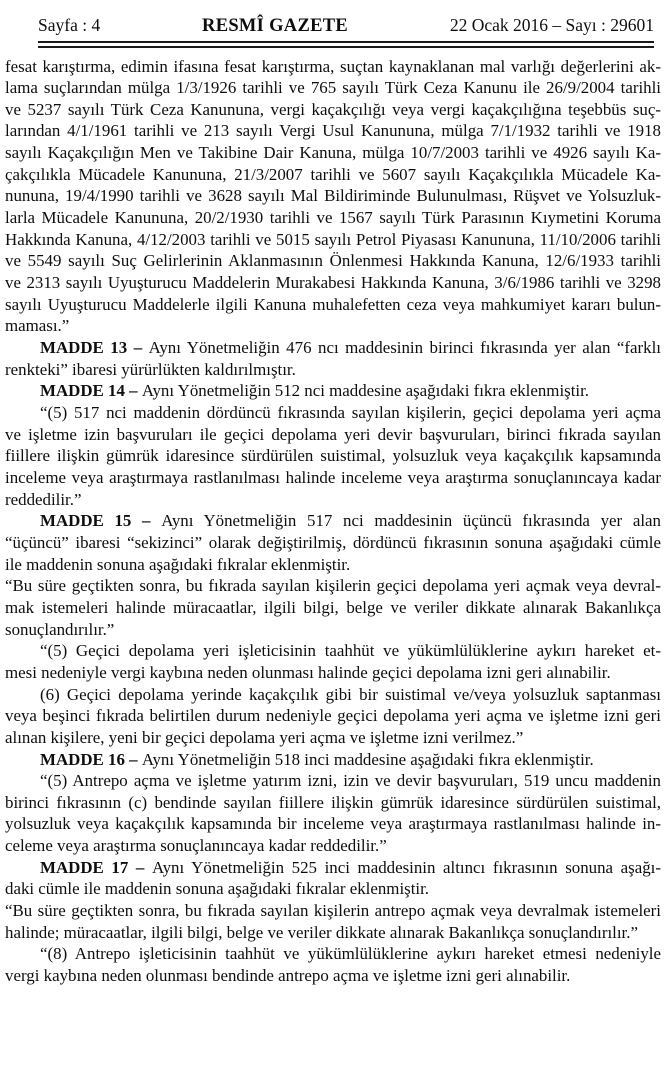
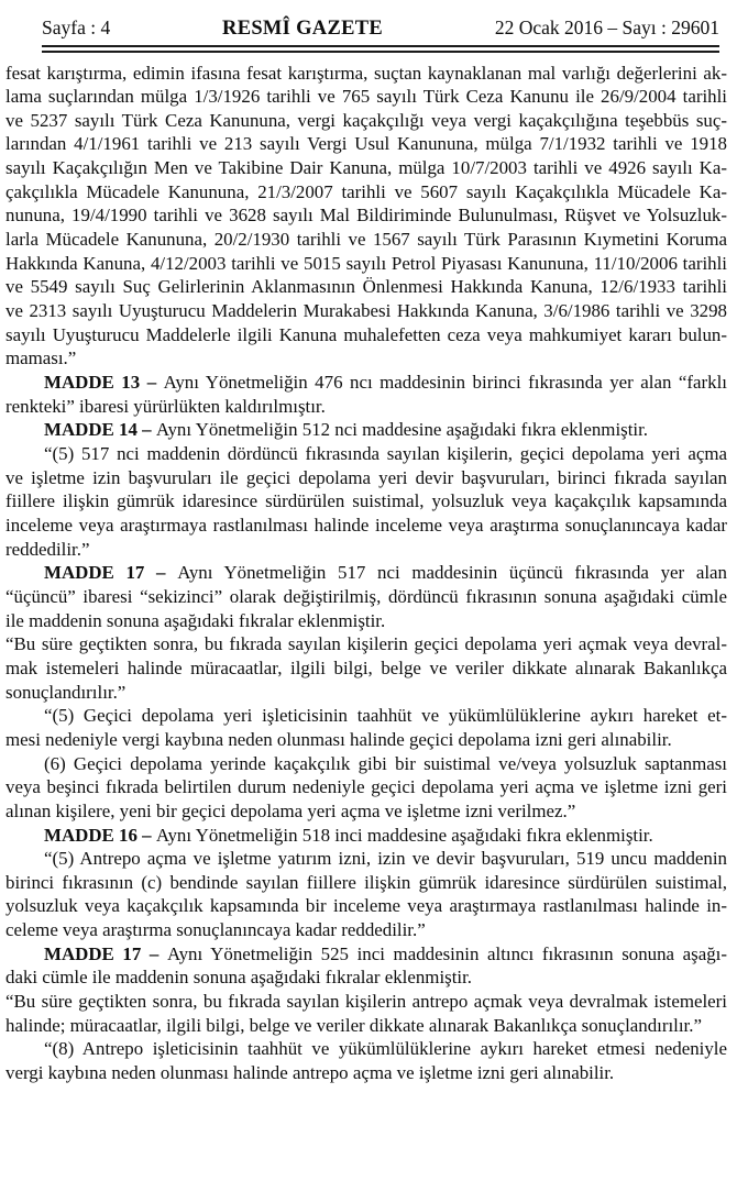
  Sayfa : 4
  RESMÎ GAZETE
  22 Ocak 2016 – Sayı : 29601
  fesat karıştırma, edimin ifasına fesat karıştırma, suçtan kaynaklanan mal varlığı değerlerini ak-
  lama suçlarından mülga 1/3/1926 tarihli ve 765 sayılı Türk Ceza Kanunu ile 26/9/2004 tarihli
  ve 5237 sayılı Türk Ceza Kanununa, vergi kaçakçılığı veya vergi kaçakçılığına teşebbüs suç-
  larından 4/1/1961 tarihli ve 213 sayılı Vergi Usul Kanununa, mülga 7/1/1932 tarihli ve 1918
  sayılı Kaçakçılığın Men ve Takibine Dair Kanuna, mülga 10/7/2003 tarihli ve 4926 sayılı Ka-
  çakçılıkla Mücadele Kanununa, 21/3/2007 tarihli ve 5607 sayılı Kaçakçılıkla Mücadele Ka-
  nununa, 19/4/1990 tarihli ve 3628 sayılı Mal Bildiriminde Bulunulması, Rüşvet ve Yolsuzluk-
  larla Mücadele Kanununa, 20/2/1930 tarihli ve 1567 sayılı Türk Parasının Kıymetini Koruma
  Hakkında Kanuna, 4/12/2003 tarihli ve 5015 sayılı Petrol Piyasası Kanununa, 11/10/2006 tarihli
  ve 5549 sayılı Suç Gelirlerinin Aklanmasının Önlenmesi Hakkında Kanuna, 12/6/1933 tarihli
  ve 2313 sayılı Uyuşturucu Maddelerin Murakabesi Hakkında Kanuna, 3/6/1986 tarihli ve 3298
  sayılı Uyuşturucu Maddelerle ilgili Kanuna muhalefetten ceza veya mahkumiyet kararı bulun-
  maması.”
  MADDE 13 – Aynı Yönetmeliğin 476 ncı maddesinin birinci fıkrasında yer alan “farklı
  renkteki” ibaresi yürürlükten kaldırılmıştır.
  MADDE 14 – Aynı Yönetmeliğin 512 nci maddesine aşağıdaki fıkra eklenmiştir.
  “(5) 517 nci maddenin dördüncü fıkrasında sayılan kişilerin, geçici depolama yeri açma
  ve işletme izin başvuruları ile geçici depolama yeri devir başvuruları, birinci fıkrada sayılan
  fiillere ilişkin gümrük idaresince sürdürülen suistimal, yolsuzluk veya kaçakçılık kapsamında
  inceleme veya araştırmaya rastlanılması halinde inceleme veya araştırma sonuçlanıncaya kadar
  reddedilir.”
- MADDE 15 – Aynı Yönetmeliğin 517 nci maddesinin üçüncü fıkrasında yer alan
+ MADDE 17 – Aynı Yönetmeliğin 517 nci maddesinin üçüncü fıkrasında yer alan
  “üçüncü” ibaresi “sekizinci” olarak değiştirilmiş, dördüncü fıkrasının sonuna aşağıdaki cümle
  ile maddenin sonuna aşağıdaki fıkralar eklenmiştir.
  “Bu süre geçtikten sonra, bu fıkrada sayılan kişilerin geçici depolama yeri açmak veya devral-
  mak istemeleri halinde müracaatlar, ilgili bilgi, belge ve veriler dikkate alınarak Bakanlıkça
  sonuçlandırılır.”
  “(5) Geçici depolama yeri işleticisinin taahhüt ve yükümlülüklerine aykırı hareket et-
  mesi nedeniyle vergi kaybına neden olunması halinde geçici depolama izni geri alınabilir.
  (6) Geçici depolama yerinde kaçakçılık gibi bir suistimal ve/veya yolsuzluk saptanması
  veya beşinci fıkrada belirtilen durum nedeniyle geçici depolama yeri açma ve işletme izni geri
  alınan kişilere, yeni bir geçici depolama yeri açma ve işletme izni verilmez.”
  MADDE 16 – Aynı Yönetmeliğin 518 inci maddesine aşağıdaki fıkra eklenmiştir.
  “(5) Antrepo açma ve işletme yatırım izni, izin ve devir başvuruları, 519 uncu maddenin
  birinci fıkrasının (c) bendinde sayılan fiillere ilişkin gümrük idaresince sürdürülen suistimal,
  yolsuzluk veya kaçakçılık kapsamında bir inceleme veya araştırmaya rastlanılması halinde in-
  celeme veya araştırma sonuçlanıncaya kadar reddedilir.”
  MADDE 17 – Aynı Yönetmeliğin 525 inci maddesinin altıncı fıkrasının sonuna aşağı-
  daki cümle ile maddenin sonuna aşağıdaki fıkralar eklenmiştir.
  “Bu süre geçtikten sonra, bu fıkrada sayılan kişilerin antrepo açmak veya devralmak istemeleri
  halinde; müracaatlar, ilgili bilgi, belge ve veriler dikkate alınarak Bakanlıkça sonuçlandırılır.”
  “(8) Antrepo işleticisinin taahhüt ve yükümlülüklerine aykırı hareket etmesi nedeniyle
- vergi kaybına neden olunması bendinde antrepo açma ve işletme izni geri alınabilir.
+ vergi kaybına neden olunması halinde antrepo açma ve işletme izni geri alınabilir.
